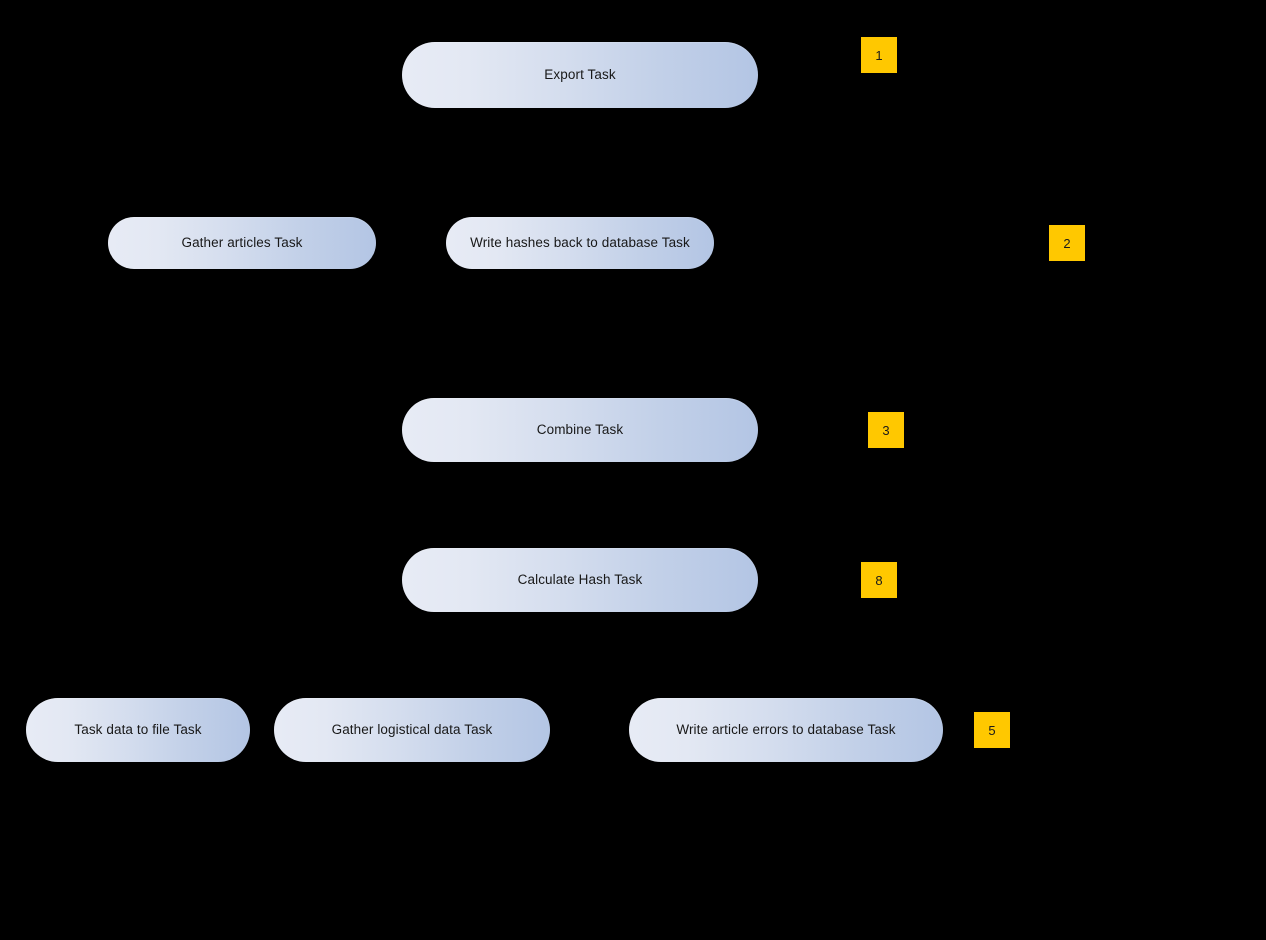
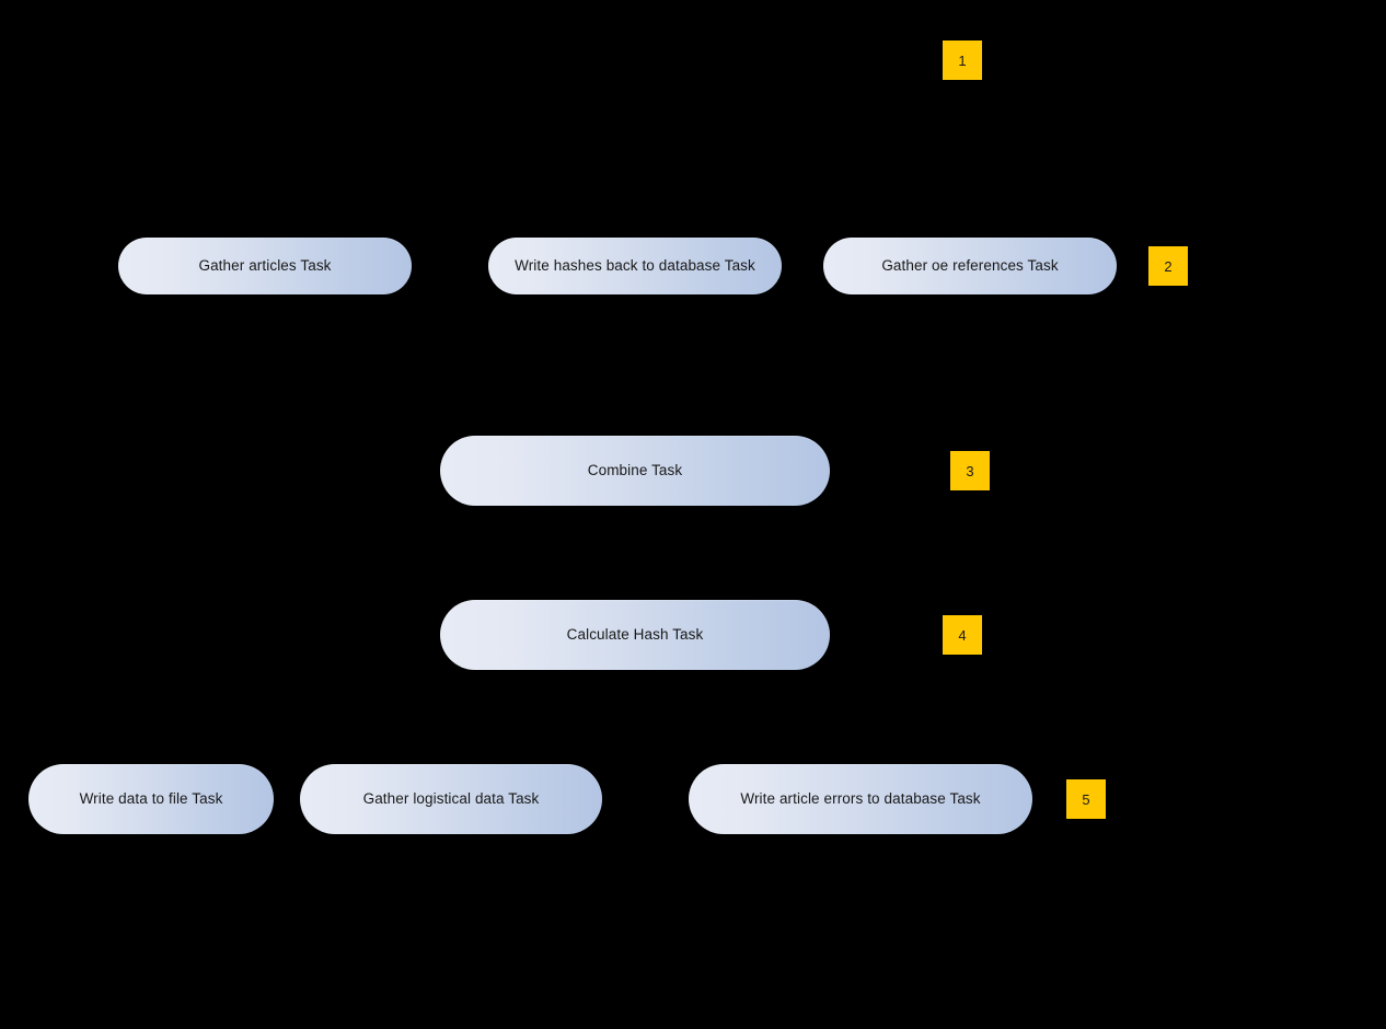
- Export Task
  Gather articles Task
  Write hashes back to database Task
+ Gather oe references Task
  Combine Task
  Calculate Hash Task
- Task data to file Task
+ Write data to file Task
  Gather logistical data Task
  Write article errors to database Task
  1
  2
  3
- 8
+ 4
  5
